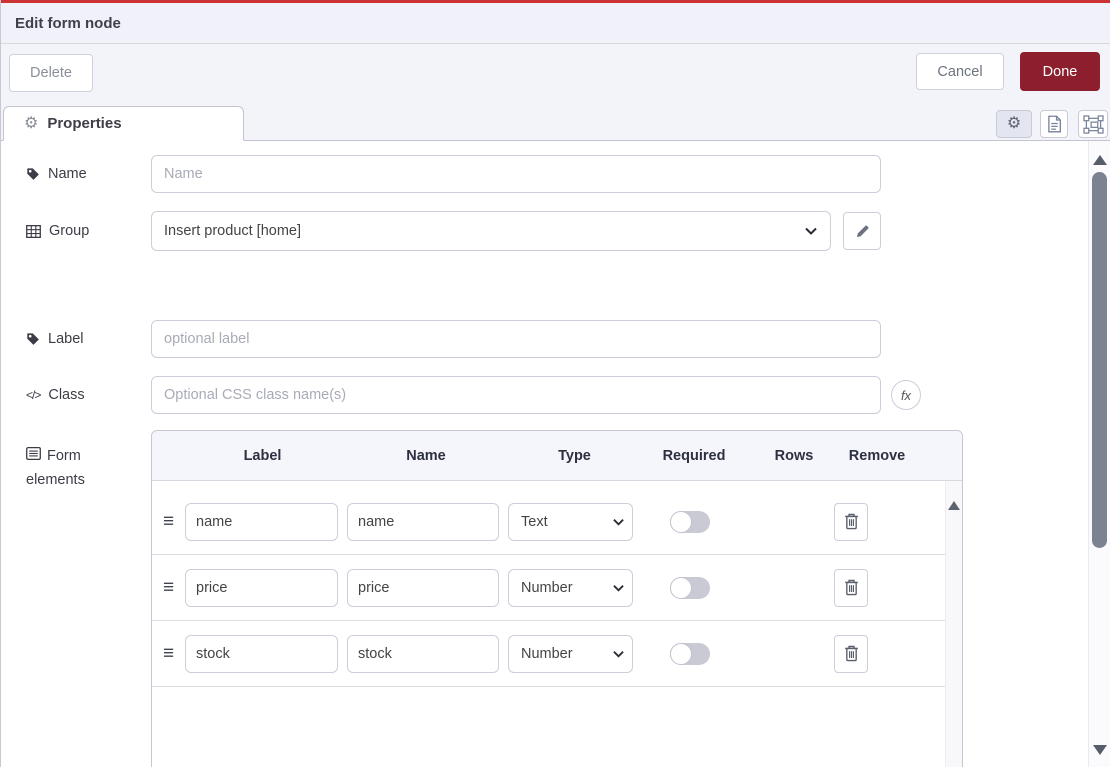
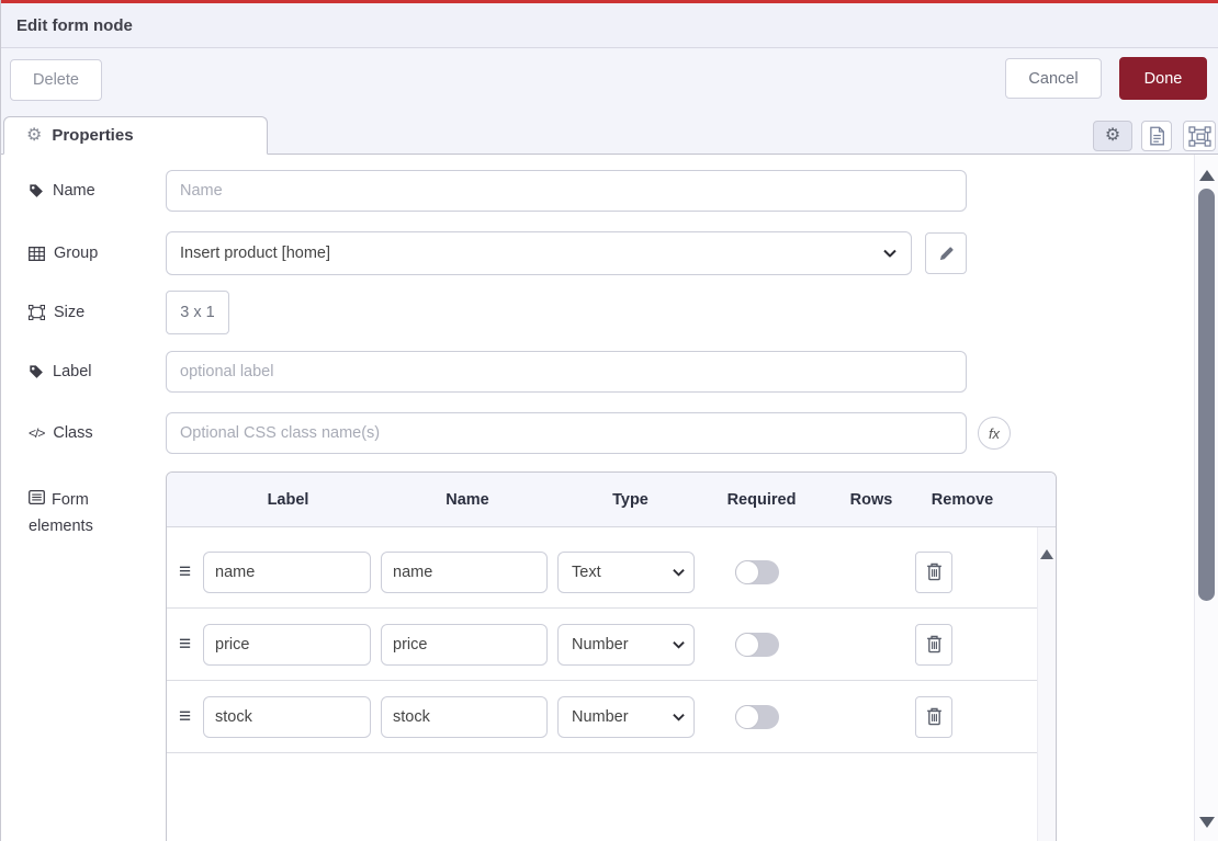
  Edit form node
  Delete
  Cancel
  Done
  ⚙
  Properties
  ⚙
  Name
  Name
  Group
  Insert product [home]
+ Size
+ 3 x 1
  Label
  optional label
  </>
  Class
  Optional CSS class name(s)
  fx
  Form elements
  Label
  Name
  Type
  Required
  Rows
  Remove
  ≡
  name
  name
  Text
  ≡
  price
  price
  Number
  ≡
  stock
  stock
  Number
